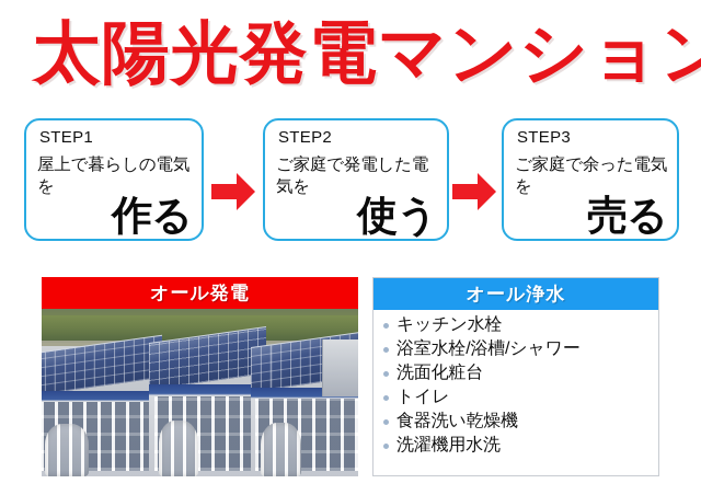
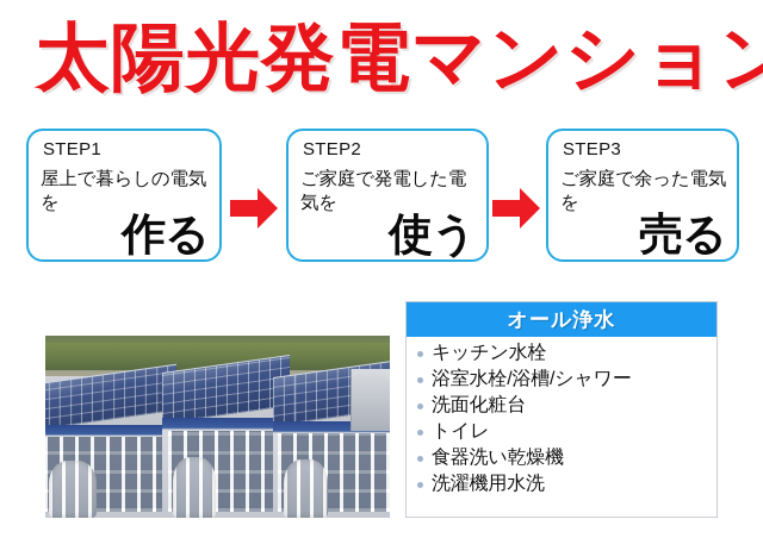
  太陽光発電マンション
  STEP1
  屋上で暮らしの電気を
  作る
  STEP2
  ご家庭で発電した電気を
  使う
  STEP3
  ご家庭で余った電気を
  売る
- オール発電
  オール浄水
  キッチン水栓
  浴室水栓/浴槽/シャワー
  洗面化粧台
  トイレ
  食器洗い乾燥機
  洗濯機用水洗
